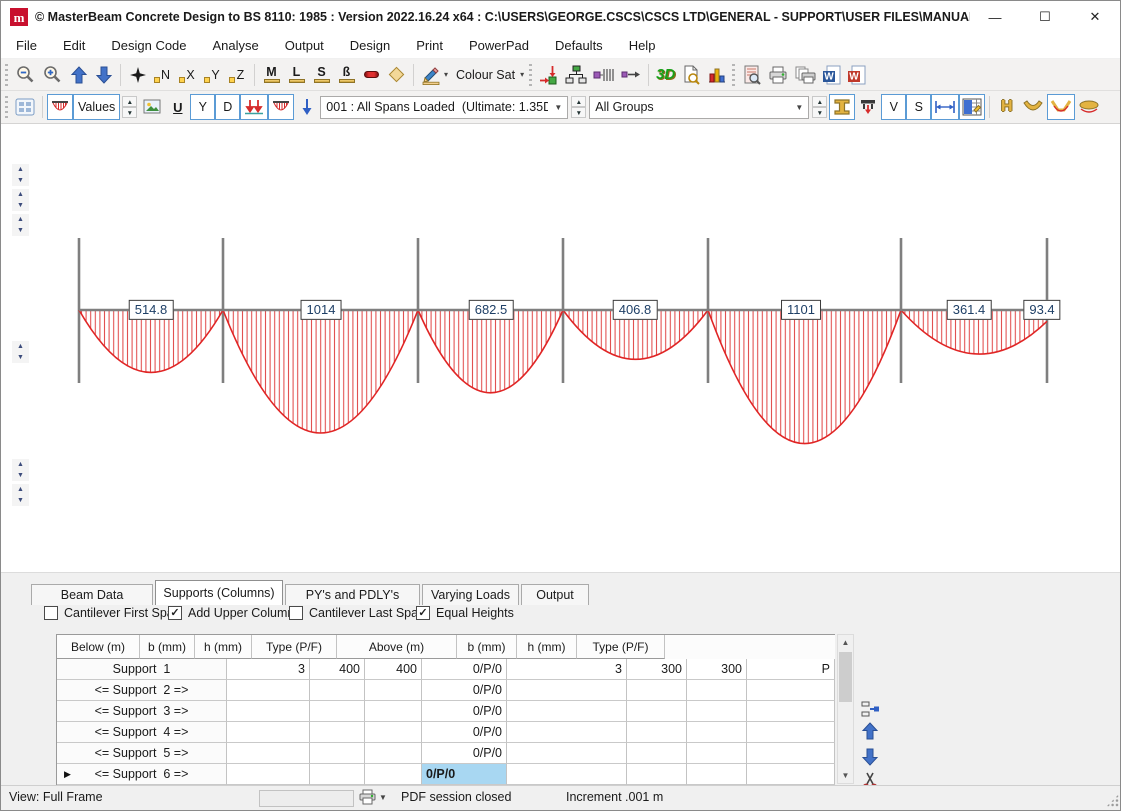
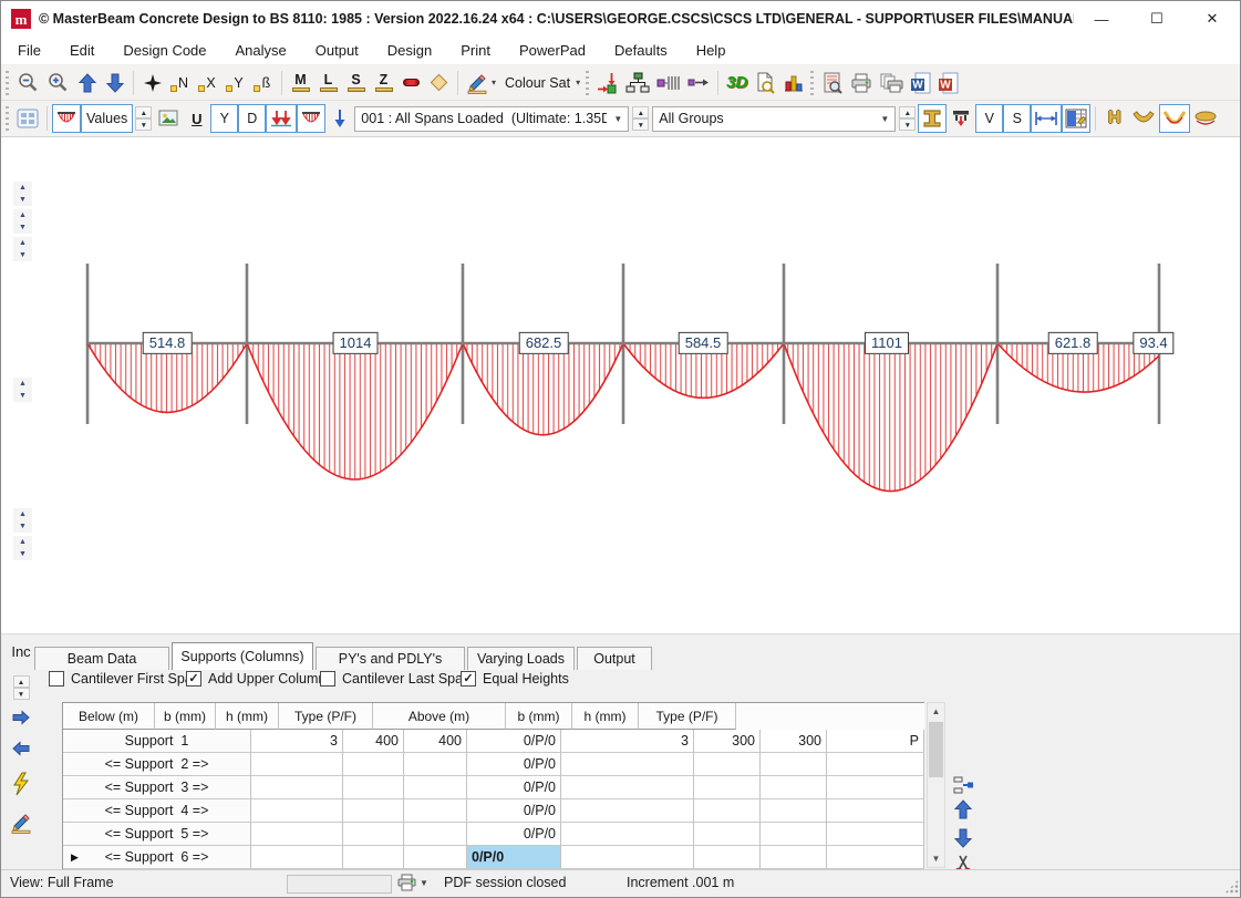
  m
  © MasterBeam Concrete Design to BS 8110: 1985 : Version 2022.16.24 x64 : C:\USERS\GEORGE.CSCS\CSCS LTD\GENERAL - SUPPORT\USER FILES\MANUA
  —
  ☐
  ✕
  File
  Edit
  Design Code
  Analyse
  Output
  Design
  Print
  PowerPad
  Defaults
  Help
  N
  X
  Y
- Z
+ ß
  M
  L
  S
- ß
+ Z
  ▾
  Colour Sat
  ▾
  3D
  W
  W
  Values
  U
  Y
  D
  001 : All Spans Loaded (Ultimate: 1.35D
  ▼
  All Groups
  ▼
  V
  S
  H
  514.8
  1014
  682.5
- 406.8
+ 584.5
  1101
- 361.4
+ 621.8
  93.4
+ Inc
  Beam Data
  Supports (Columns)
  PY's and PDLY's
  Varying Loads
  Output
  Cantilever First Sp
  ✓
  Add Upper Colum
  Cantilever Last Spa
  ✓
  Equal Heights
  Below (m)
  b (mm)
  h (mm)
  Type (P/F)
  Above (m)
  b (mm)
  h (mm)
  Type (P/F)
  Support 1
  3
  400
  400
  0/P/0
  3
  300
  300
  P
  <= Support 2 =>
  0/P/0
  <= Support 3 =>
  0/P/0
  <= Support 4 =>
  0/P/0
  <= Support 5 =>
  0/P/0
  <= Support 6 =>
  ▶
  0/P/0
  ▲
  ▼
  View: Full Frame
  ▼
  PDF session closed
  Increment .001 m
